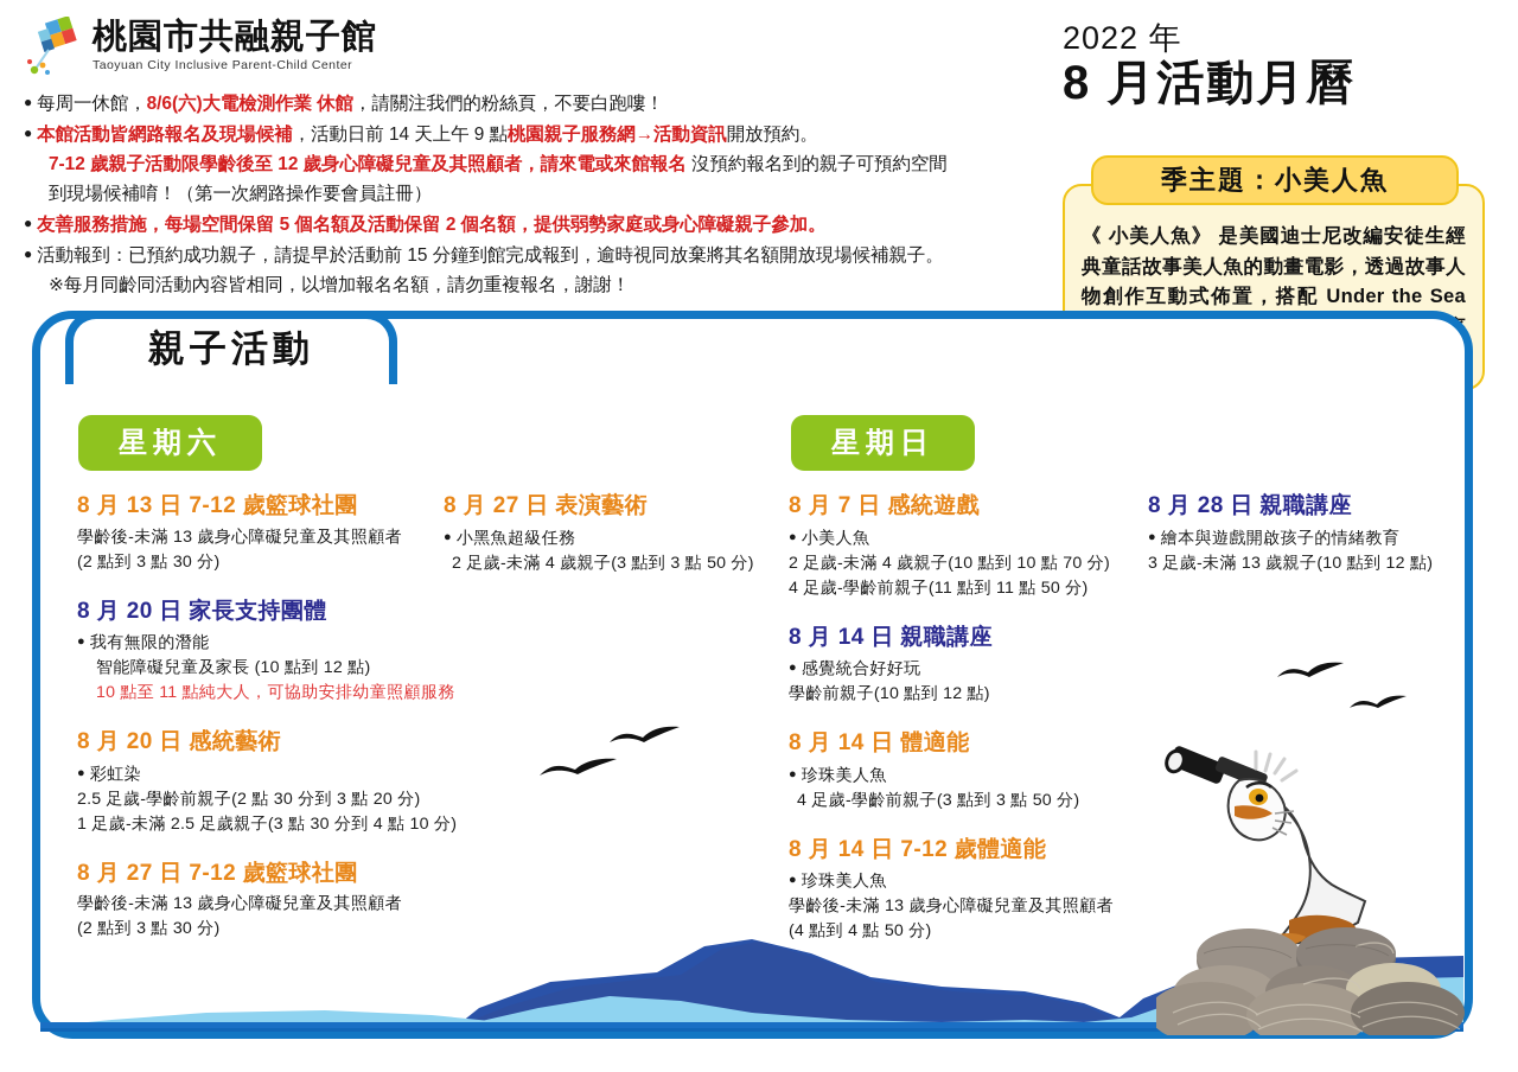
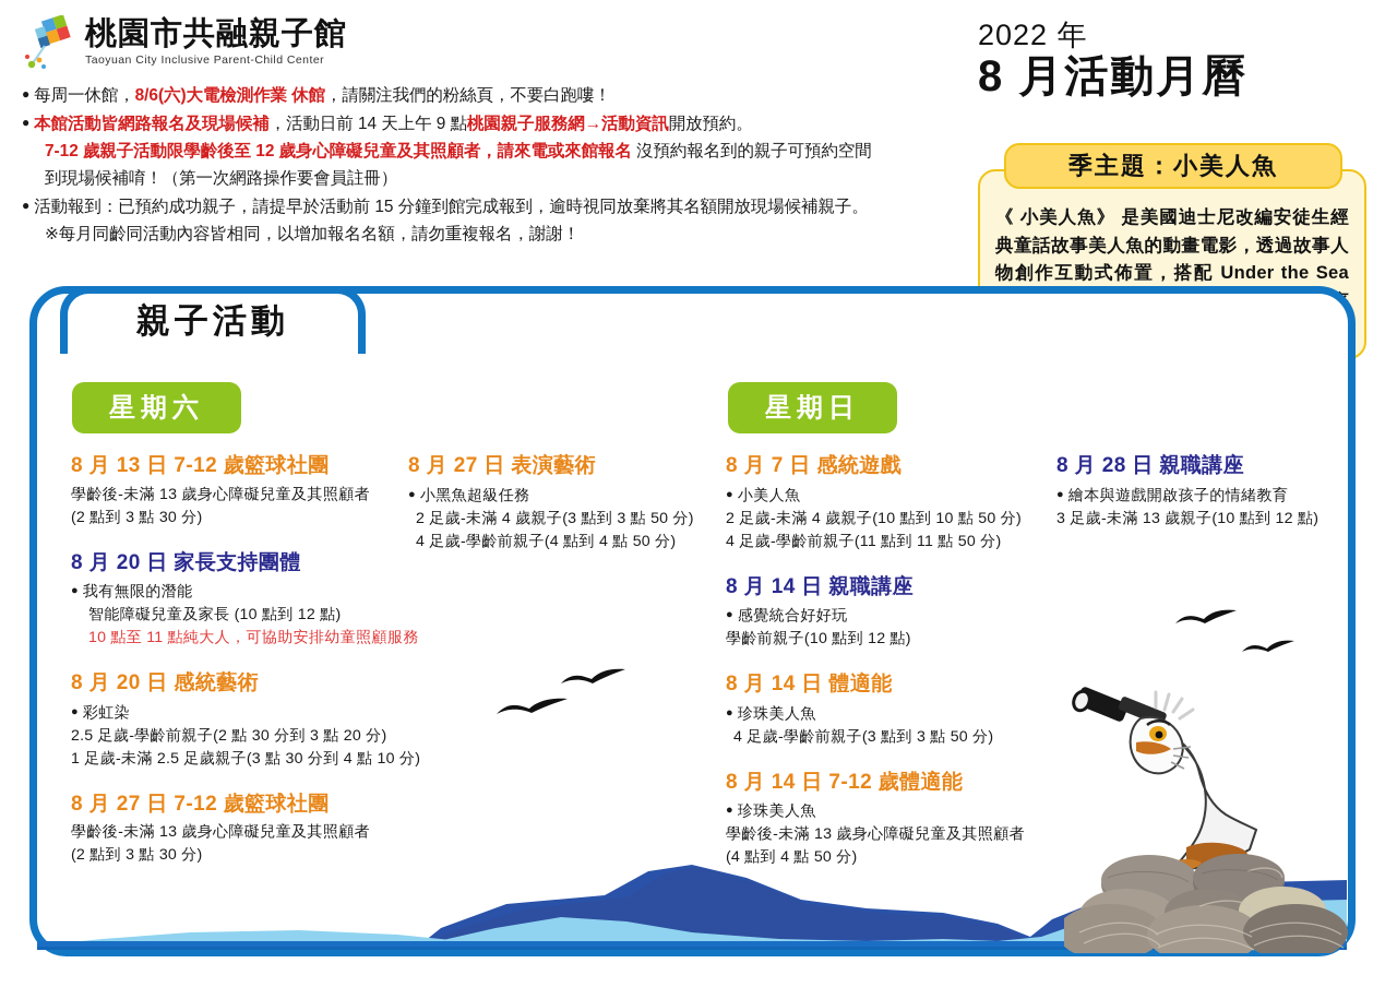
  桃園市共融親子館
  Taoyuan City Inclusive Parent-Child Center
  ● 每周一休館，8/6(六)大電檢測作業 休館，請關注我們的粉絲頁，不要白跑嘍！
  ● 本館活動皆網路報名及現場候補，活動日前 14 天上午 9 點桃園親子服務網→活動資訊開放預約。
  7-12 歲親子活動限學齡後至 12 歲身心障礙兒童及其照顧者，請來電或來館報名 沒預約報名到的親子可預約空間
  到現場候補唷！（第一次網路操作要會員註冊）
- ● 友善服務措施，每場空間保留 5 個名額及活動保留 2 個名額，提供弱勢家庭或身心障礙親子參加。
  ● 活動報到：已預約成功親子，請提早於活動前 15 分鐘到館完成報到，逾時視同放棄將其名額開放現場候補親子。
  ※每月同齡同活動內容皆相同，以增加報名名額，請勿重複報名，謝謝！
  2022 年
  8 月活動月曆
  季主題：小美人魚
  親子活動
  星期六
  星期日
  8 月 13 日 7-12 歲籃球社團
  學齡後-未滿 13 歲身心障礙兒童及其照顧者
  (2 點到 3 點 30 分)
  8 月 20 日 家長支持團體
  ● 我有無限的潛能
  智能障礙兒童及家長 (10 點到 12 點)
  10 點至 11 點純大人，可協助安排幼童照顧服務
  8 月 20 日 感統藝術
  ● 彩虹染
  2.5 足歲-學齡前親子(2 點 30 分到 3 點 20 分)
  1 足歲-未滿 2.5 足歲親子(3 點 30 分到 4 點 10 分)
  8 月 27 日 7-12 歲籃球社團
  學齡後-未滿 13 歲身心障礙兒童及其照顧者
  (2 點到 3 點 30 分)
  8 月 27 日 表演藝術
  ● 小黑魚超級任務
  2 足歲-未滿 4 歲親子(3 點到 3 點 50 分)
+ 4 足歲-學齡前親子(4 點到 4 點 50 分)
  8 月 7 日 感統遊戲
  ● 小美人魚
- 2 足歲-未滿 4 歲親子(10 點到 10 點 70 分)
+ 2 足歲-未滿 4 歲親子(10 點到 10 點 50 分)
  4 足歲-學齡前親子(11 點到 11 點 50 分)
  8 月 14 日 親職講座
  ● 感覺統合好好玩
  學齡前親子(10 點到 12 點)
  8 月 14 日 體適能
  ● 珍珠美人魚
  4 足歲-學齡前親子(3 點到 3 點 50 分)
  8 月 14 日 7-12 歲體適能
  ● 珍珠美人魚
  學齡後-未滿 13 歲身心障礙兒童及其照顧者
  (4 點到 4 點 50 分)
  8 月 28 日 親職講座
  ● 繪本與遊戲開啟孩子的情緒教育
  3 足歲-未滿 13 歲親子(10 點到 12 點)
